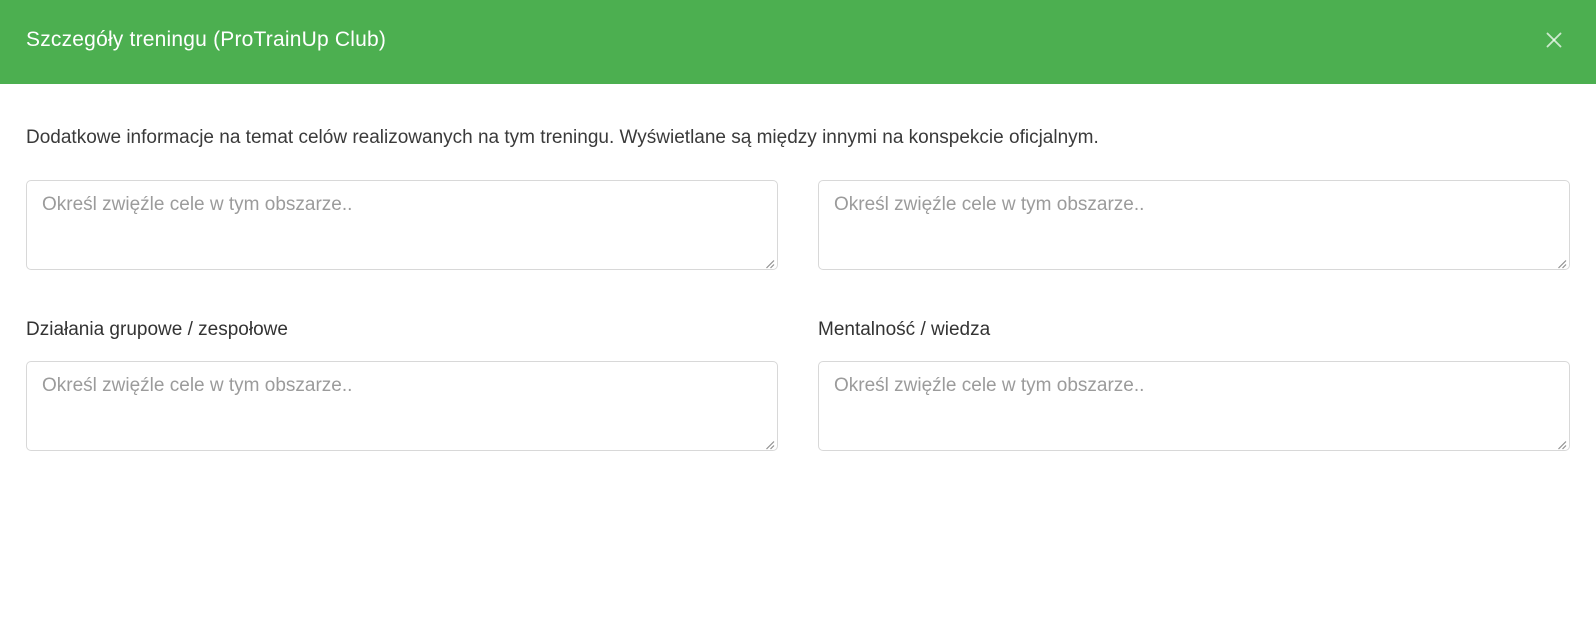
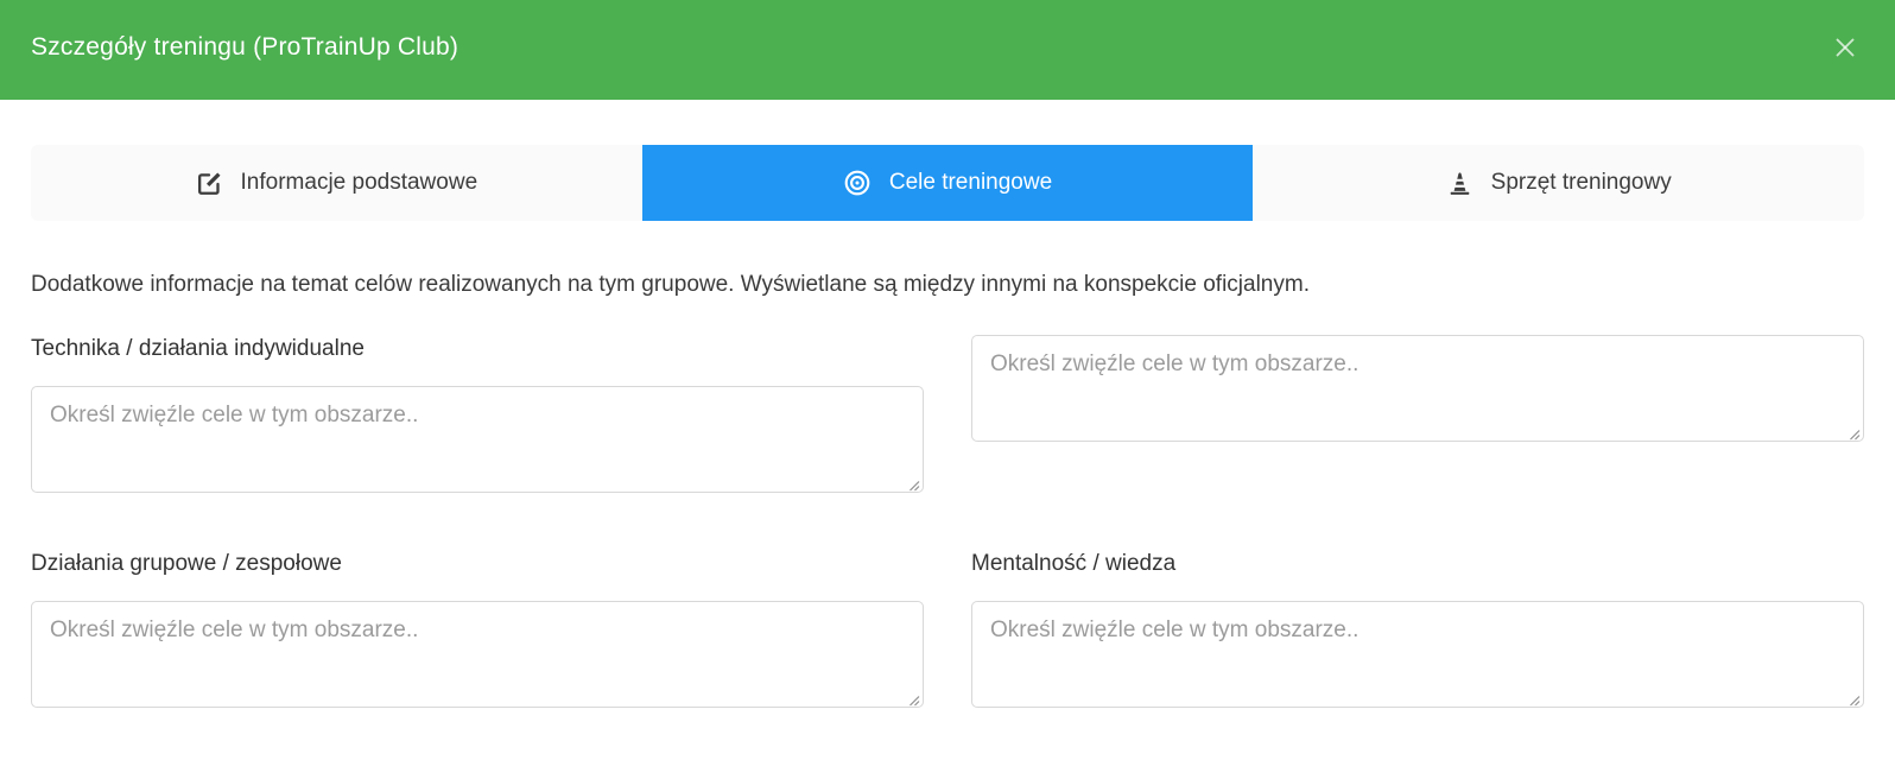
  Szczegóły treningu (ProTrainUp Club)
+ Informacje podstawowe
+ Cele treningowe
+ Sprzęt treningowy
- Dodatkowe informacje na temat celów realizowanych na tym treningu. Wyświetlane są między innymi na konspekcie oficjalnym.
+ Dodatkowe informacje na temat celów realizowanych na tym grupowe. Wyświetlane są między innymi na konspekcie oficjalnym.
+ Technika / działania indywidualne
  Określ zwięźle cele w tym obszarze..
  Określ zwięźle cele w tym obszarze..
  Działania grupowe / zespołowe
  Określ zwięźle cele w tym obszarze..
  Mentalność / wiedza
  Określ zwięźle cele w tym obszarze..
